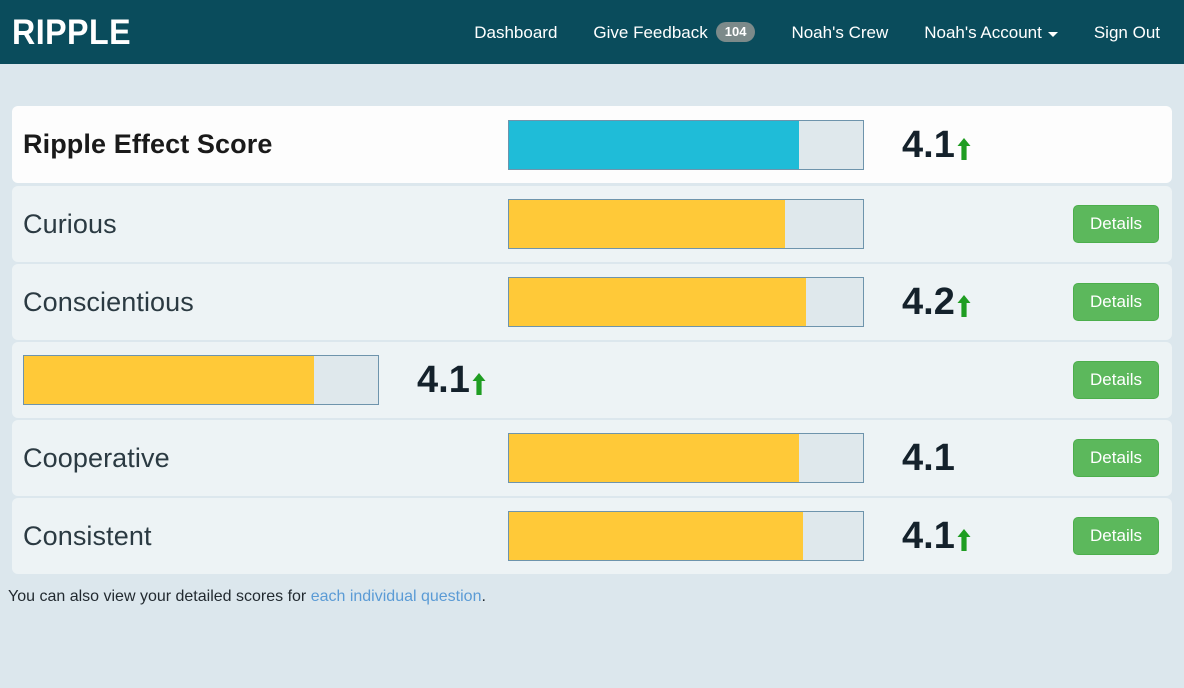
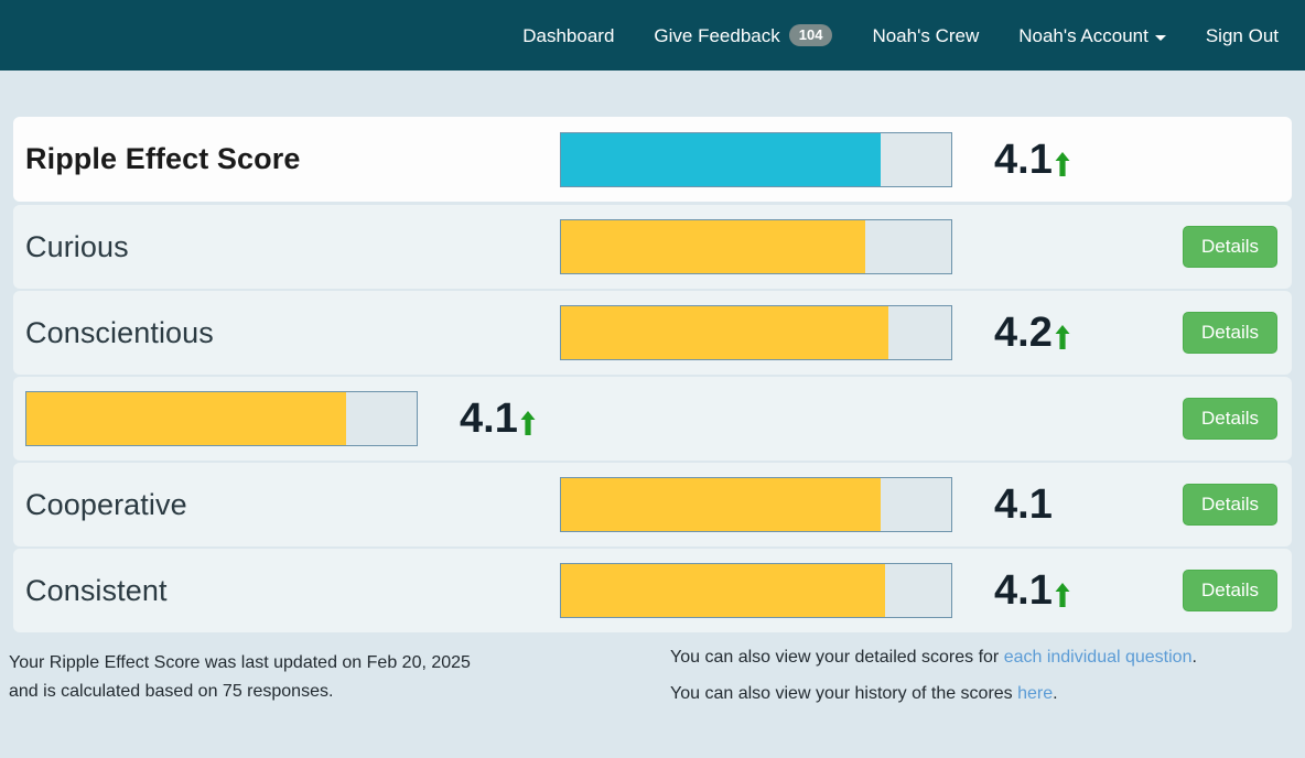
- RIPPLE
  Dashboard
  Give Feedback
  104
  Noah's Crew
  Noah's Account
  Sign Out
  Ripple Effect Score
  4.1
  Curious
  Details
  Conscientious
  4.2
  Details
  4.1
  Details
  Cooperative
  4.1
  Details
  Consistent
  4.1
  Details
+ Your Ripple Effect Score was last updated on Feb 20, 2025
+ and is calculated based on 75 responses.
  You can also view your detailed scores for each individual question.
+ You can also view your history of the scores here.
